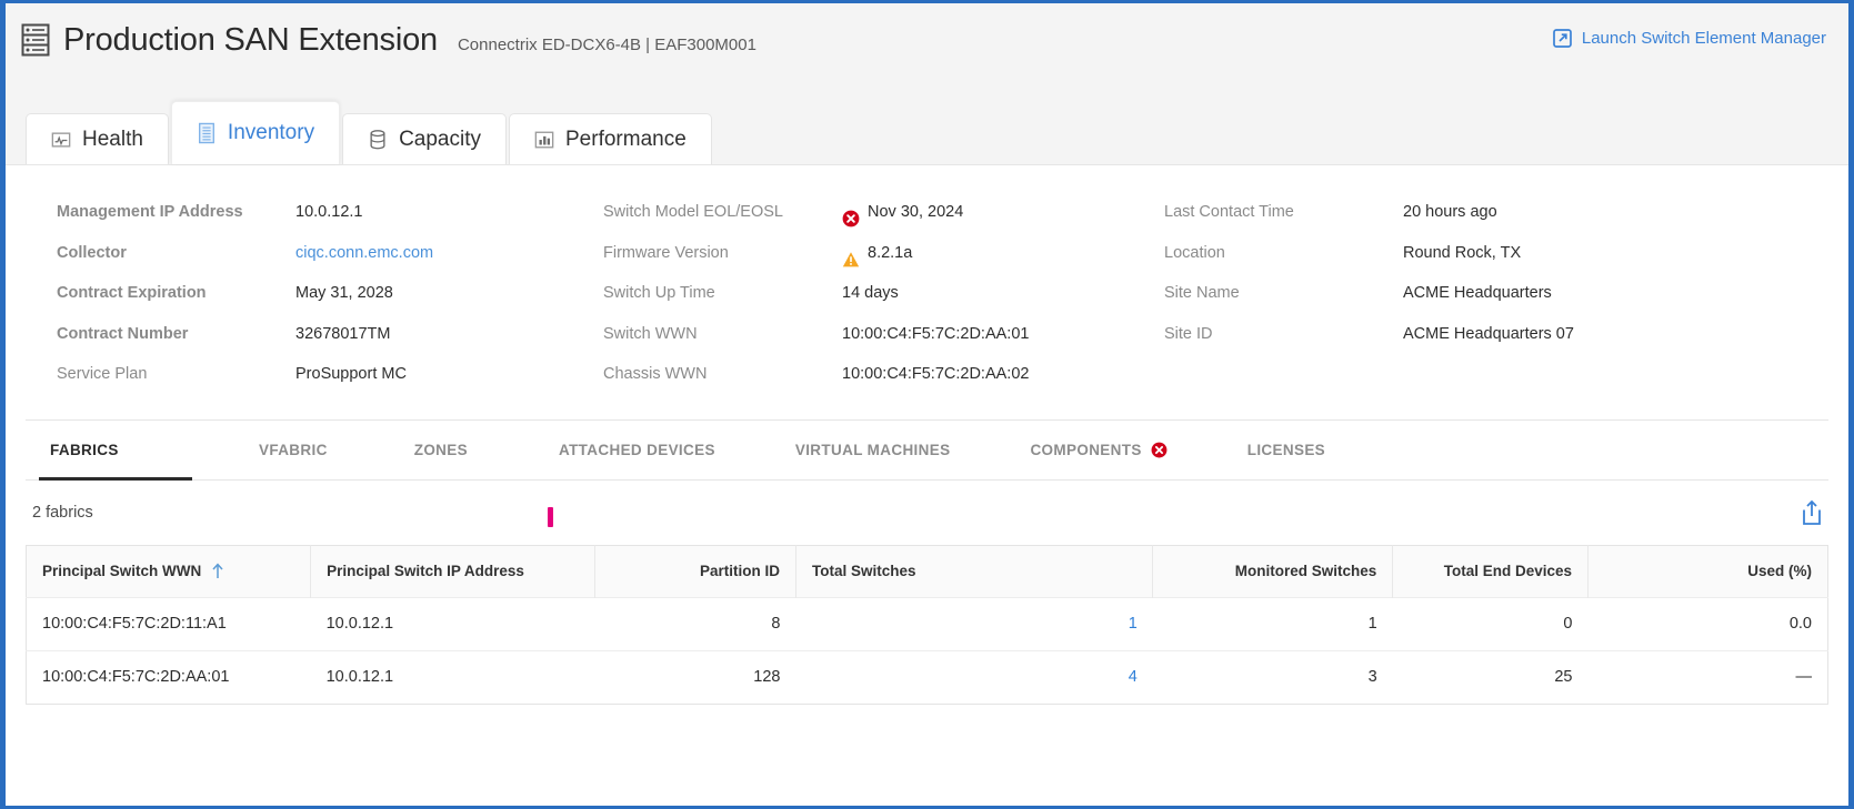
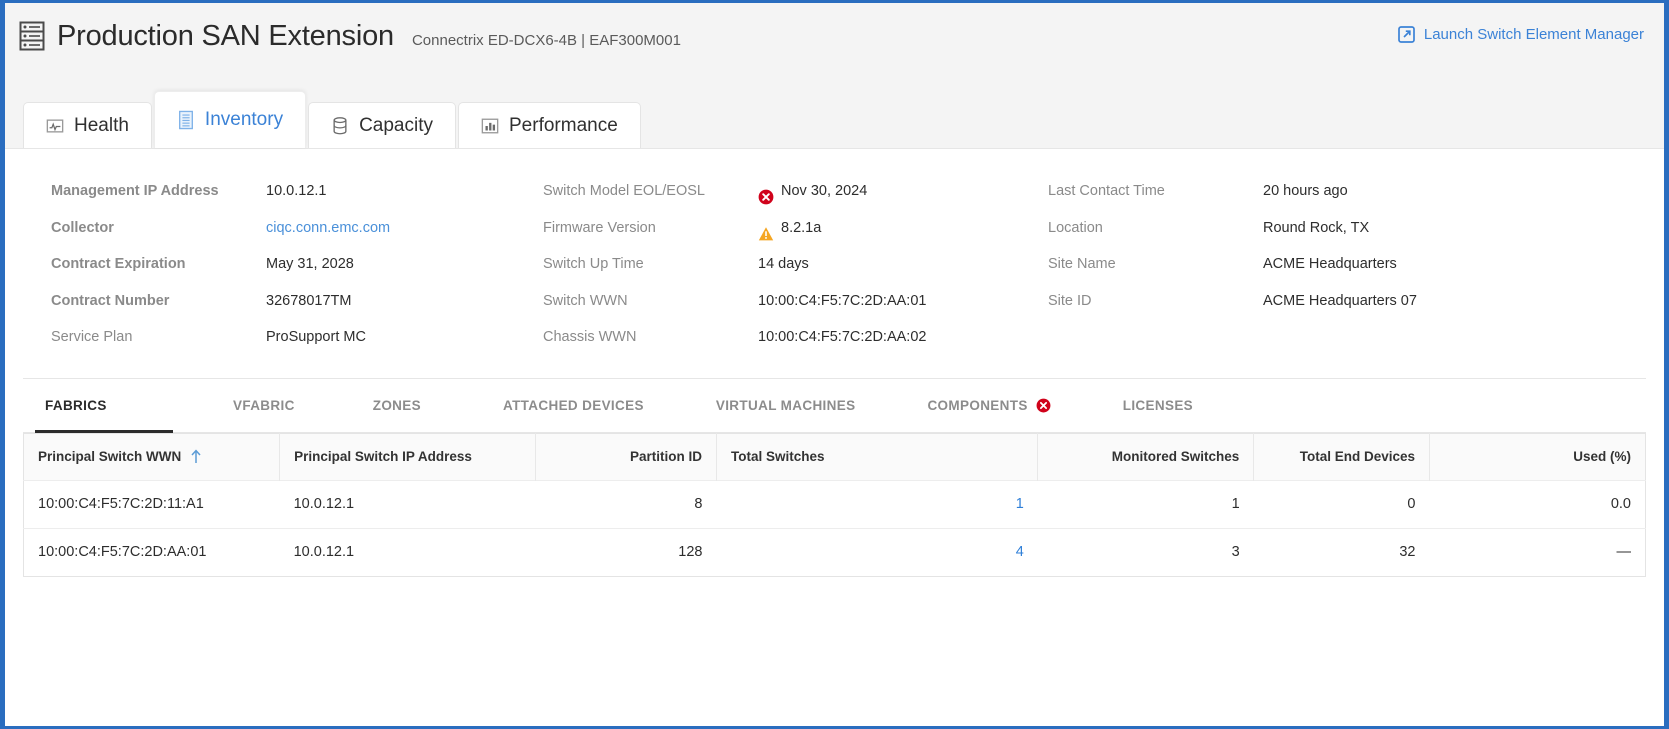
  Production SAN Extension
  Connectrix ED-DCX6-4B | EAF300M001
  Launch Switch Element Manager
  Health
  Inventory
  Capacity
  Performance
  Management IP Address
  10.0.12.1
  Collector
  ciqc.conn.emc.com
  Contract Expiration
  May 31, 2028
  Contract Number
  32678017TM
  Service Plan
  ProSupport MC
  Switch Model EOL/EOSL
  Nov 30, 2024
  Firmware Version
  8.2.1a
  Switch Up Time
  14 days
  Switch WWN
  10:00:C4:F5:7C:2D:AA:01
  Chassis WWN
  10:00:C4:F5:7C:2D:AA:02
  Last Contact Time
  20 hours ago
  Location
  Round Rock, TX
  Site Name
  ACME Headquarters
  Site ID
  ACME Headquarters 07
  FABRICS
  VFABRIC
  ZONES
  ATTACHED DEVICES
  VIRTUAL MACHINES
  COMPONENTS
  LICENSES
- 2 fabrics
  Principal Switch WWN	Principal Switch IP Address	Partition ID	Total Switches	Monitored Switches	Total End Devices	Used (%)
  10:00:C4:F5:7C:2D:11:A1	10.0.12.1	8	1	1	0	0.0
- 10:00:C4:F5:7C:2D:AA:01	10.0.12.1	128	4	3	25	—
+ 10:00:C4:F5:7C:2D:AA:01	10.0.12.1	128	4	3	32	—
